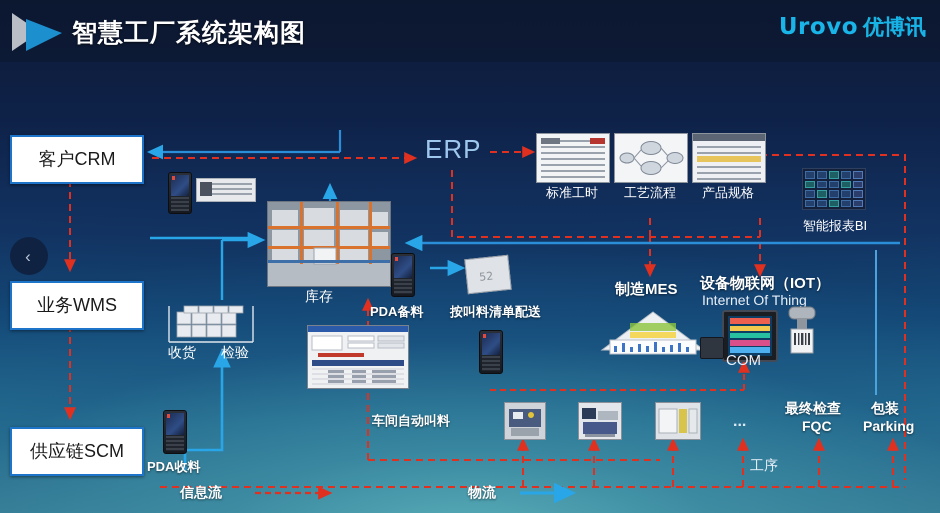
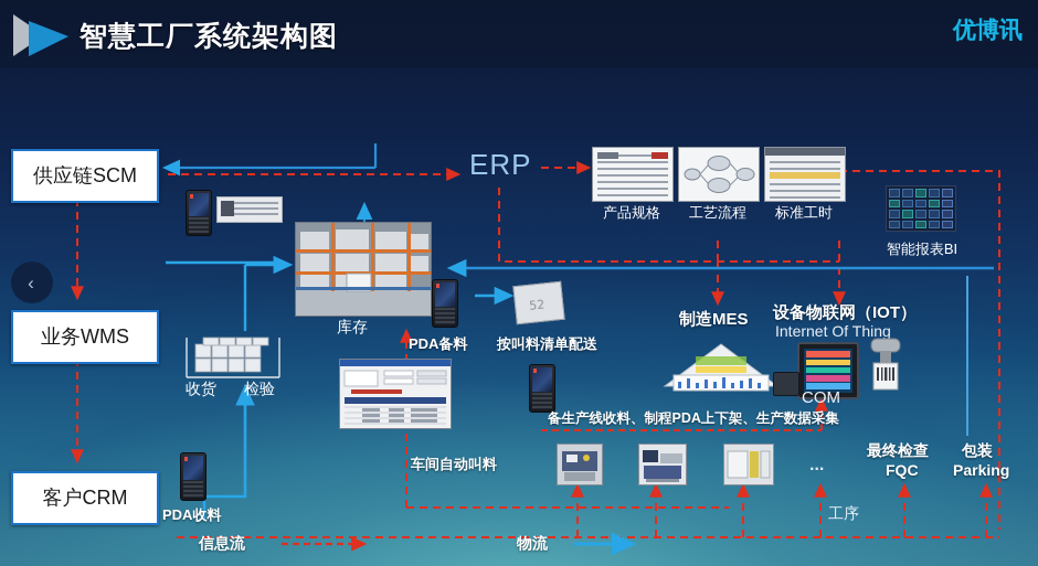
  智慧工厂系统架构图
- Urovo
  优博讯
  ‹
- 客户CRM
+ 供应链SCM
  业务WMS
- 供应链SCM
+ 客户CRM
  ERP
- 标准工时
+ 产品规格
  工艺流程
- 产品规格
+ 标准工时
  智能报表BI
  库存
  收货
  检验
  PDA备料
  PDA收料
  按叫料清单配送
  车间自动叫料
  制造MES
  设备物联网（IOT）
  Internet Of Thing
  COM
+ 备生产线收料、制程PDA上下架、生产数据采集
  ...
  工序
  最终检查
  FQC
  包装
  Parking
  信息流
  物流
